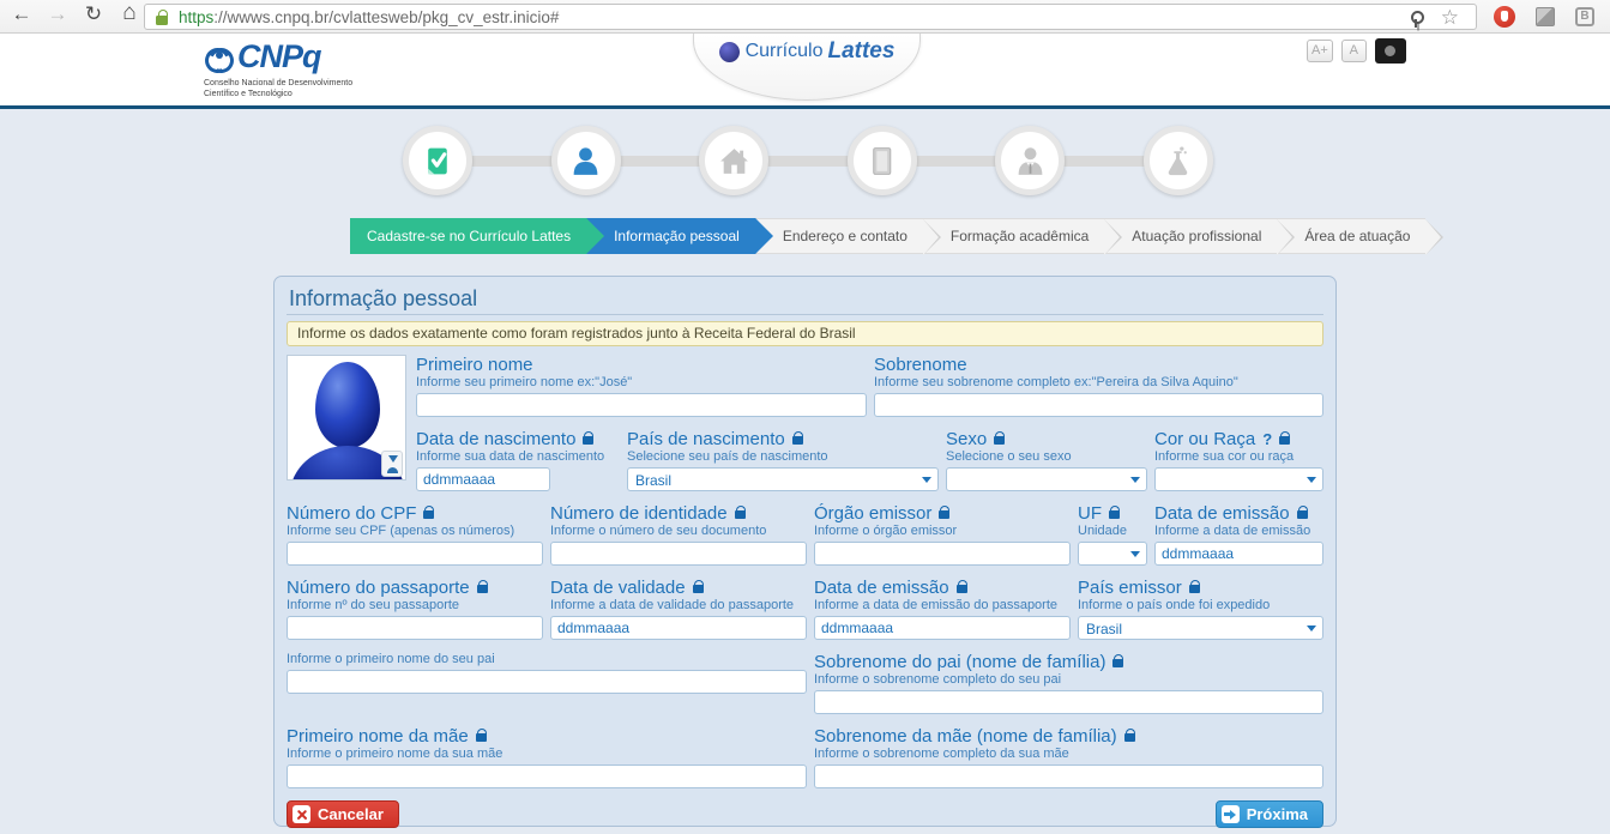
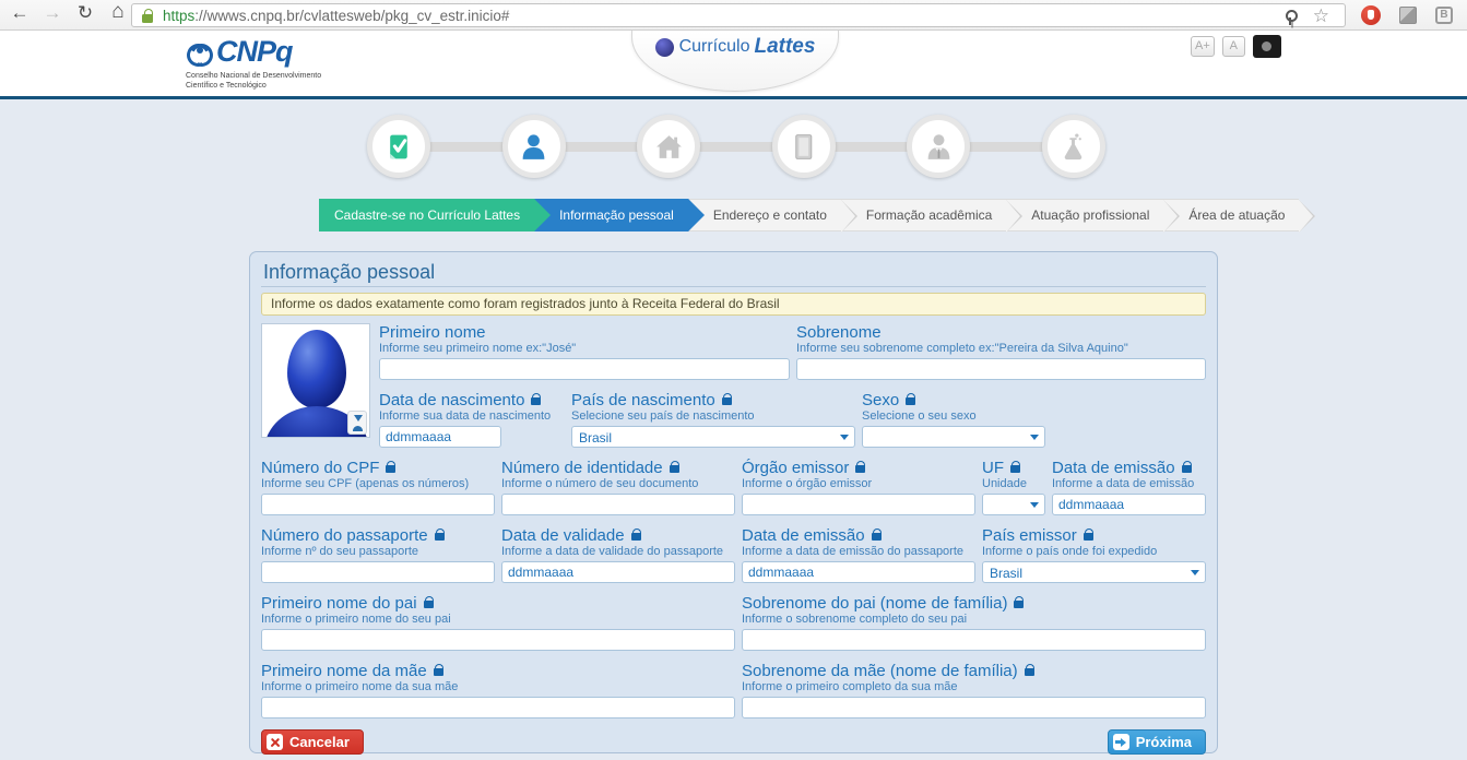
  ←
  →
  ↻
  ⌂
  https://wwws.cnpq.br/cvlattesweb/pkg_cv_estr.inicio#
  ☆
  B
  CNPq
  A+
  A
  Currículo
  Lattes
  Cadastre-se no Currículo Lattes
  Informação pessoal
  Endereço e contato
  Formação acadêmica
  Atuação profissional
  Área de atuação
  Informação pessoal
  Informe os dados exatamente como foram registrados junto à Receita Federal do Brasil
  Primeiro nome
  Informe seu primeiro nome ex:"José"
  Sobrenome
  Informe seu sobrenome completo ex:"Pereira da Silva Aquino"
  Data de nascimento
  Informe sua data de nascimento
  ddmmaaaa
  País de nascimento
  Selecione seu país de nascimento
  Brasil
  Sexo
  Selecione o seu sexo
- Cor ou Raça
- ?
- Informe sua cor ou raça
  Número do CPF
  Informe seu CPF (apenas os números)
  Número de identidade
  Informe o número de seu documento
  Órgão emissor
  Informe o órgão emissor
  UF
  Unidade
  Data de emissão
  Informe a data de emissão
  ddmmaaaa
  Número do passaporte
  Informe nº do seu passaporte
  Data de validade
  Informe a data de validade do passaporte
  ddmmaaaa
  Data de emissão
  Informe a data de emissão do passaporte
  ddmmaaaa
  País emissor
  Informe o país onde foi expedido
  Brasil
+ Primeiro nome do pai
  Informe o primeiro nome do seu pai
  Sobrenome do pai (nome de família)
  Informe o sobrenome completo do seu pai
  Primeiro nome da mãe
  Informe o primeiro nome da sua mãe
  Sobrenome da mãe (nome de família)
- Informe o sobrenome completo da sua mãe
+ Informe o primeiro completo da sua mãe
  Cancelar
  Próxima
